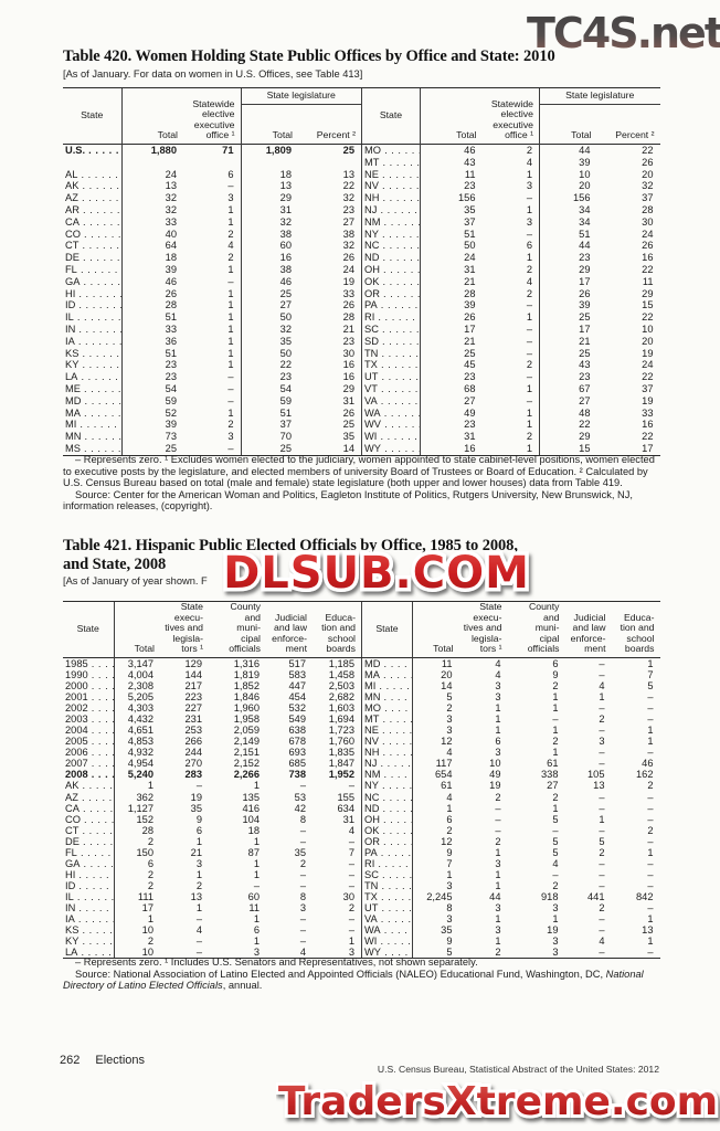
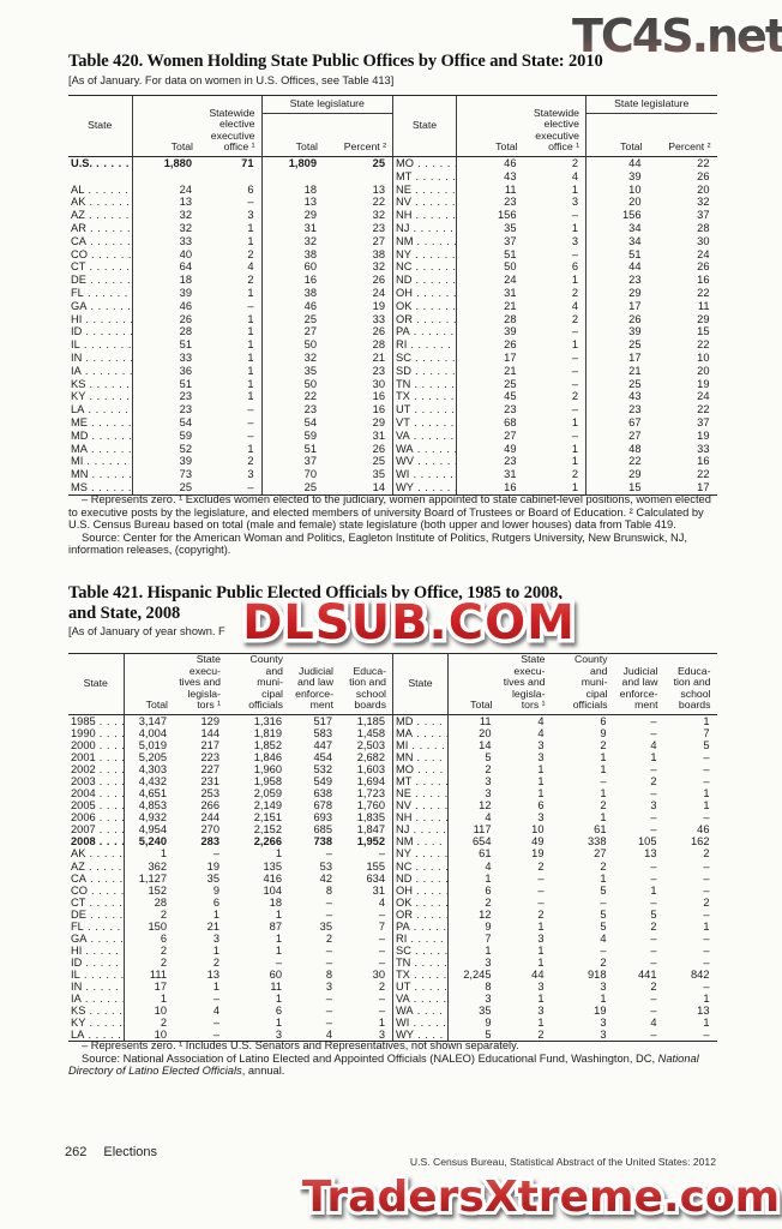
  TC4S.net
  Table 420. Women Holding State Public Offices by Office and State: 2010
  [As of January. For data on women in U.S. Offices, see Table 413]
  State	Total	Statewide elective executive office ¹	State legislature
  Total	Percent ²
  U.S.	1,880	71	1,809	25
  AL	24	6	18	13
  AK	13	–	13	22
  AZ	32	3	29	32
  AR	32	1	31	23
  CA	33	1	32	27
  CO	40	2	38	38
  CT	64	4	60	32
  DE	18	2	16	26
  FL	39	1	38	24
  GA	46	–	46	19
  HI	26	1	25	33
  ID	28	1	27	26
  IL	51	1	50	28
  IN	33	1	32	21
  IA	36	1	35	23
  KS	51	1	50	30
  KY	23	1	22	16
  LA	23	–	23	16
  ME	54	–	54	29
  MD	59	–	59	31
  MA	52	1	51	26
  MI	39	2	37	25
  MN	73	3	70	35
  MS	25	–	25	14
  State	Total	Statewide elective executive office ¹	State legislature
  Total	Percent ²
  MO	46	2	44	22
  MT	43	4	39	26
  NE	11	1	10	20
  NV	23	3	20	32
  NH	156	–	156	37
  NJ	35	1	34	28
  NM	37	3	34	30
  NY	51	–	51	24
  NC	50	6	44	26
  ND	24	1	23	16
  OH	31	2	29	22
  OK	21	4	17	11
  OR	28	2	26	29
  PA	39	–	39	15
  RI	26	1	25	22
  SC	17	–	17	10
  SD	21	–	21	20
  TN	25	–	25	19
  TX	45	2	43	24
  UT	23	–	23	22
  VT	68	1	67	37
  VA	27	–	27	19
  WA	49	1	48	33
  WV	23	1	22	16
  WI	31	2	29	22
  WY	16	1	15	17
  – Represents zero. ¹ Excludes women elected to the judiciary, women appointed to state cabinet-level positions, women elected to executive posts by the legislature, and elected members of university Board of Trustees or Board of Education. ² Calculated by U.S. Census Bureau based on total (male and female) state legislature (both upper and lower houses) data from Table 419.
  Source: Center for the American Woman and Politics, Eagleton Institute of Politics, Rutgers University, New Brunswick, NJ, information releases, (copyright).
  Table 421. Hispanic Public Elected Officials by Office, 1985 to 2008,
  and State, 2008
  [As of January of year shown. F
  DLSUB.COM
  State	Total	State execu- tives and legisla- tors ¹	County and muni- cipal officials	Judicial and law enforce- ment	Educa- tion and school boards
  1985	3,147	129	1,316	517	1,185
  1990	4,004	144	1,819	583	1,458
- 2000	2,308	217	1,852	447	2,503
+ 2000	5,019	217	1,852	447	2,503
  2001	5,205	223	1,846	454	2,682
  2002	4,303	227	1,960	532	1,603
  2003	4,432	231	1,958	549	1,694
  2004	4,651	253	2,059	638	1,723
  2005	4,853	266	2,149	678	1,760
  2006	4,932	244	2,151	693	1,835
  2007	4,954	270	2,152	685	1,847
  2008	5,240	283	2,266	738	1,952
  AK	1	–	1	–	–
  AZ	362	19	135	53	155
  CA	1,127	35	416	42	634
  CO	152	9	104	8	31
  CT	28	6	18	–	4
  DE	2	1	1	–	–
  FL	150	21	87	35	7
  GA	6	3	1	2	–
  HI	2	1	1	–	–
  ID	2	2	–	–	–
  IL	111	13	60	8	30
  IN	17	1	11	3	2
  IA	1	–	1	–	–
  KS	10	4	6	–	–
  KY	2	–	1	–	1
  LA	10	–	3	4	3
  State	Total	State execu- tives and legisla- tors ¹	County and muni- cipal officials	Judicial and law enforce- ment	Educa- tion and school boards
  MD	11	4	6	–	1
  MA	20	4	9	–	7
  MI	14	3	2	4	5
  MN	5	3	1	1	–
  MO	2	1	1	–	–
  MT	3	1	–	2	–
  NE	3	1	1	–	1
  NV	12	6	2	3	1
  NH	4	3	1	–	–
  NJ	117	10	61	–	46
  NM	654	49	338	105	162
  NY	61	19	27	13	2
  NC	4	2	2	–	–
  ND	1	–	1	–	–
  OH	6	–	5	1	–
  OK	2	–	–	–	2
  OR	12	2	5	5	–
  PA	9	1	5	2	1
  RI	7	3	4	–	–
  SC	1	1	–	–	–
  TN	3	1	2	–	–
  TX	2,245	44	918	441	842
  UT	8	3	3	2	–
  VA	3	1	1	–	1
  WA	35	3	19	–	13
  WI	9	1	3	4	1
  WY	5	2	3	–	–
  – Represents zero. ¹ Includes U.S. Senators and Representatives, not shown separately.
  Source: National Association of Latino Elected and Appointed Officials (NALEO) Educational Fund, Washington, DC, National Directory of Latino Elected Officials, annual.
  262 Elections
  U.S. Census Bureau, Statistical Abstract of the United States: 2012
  TradersXtreme.com
